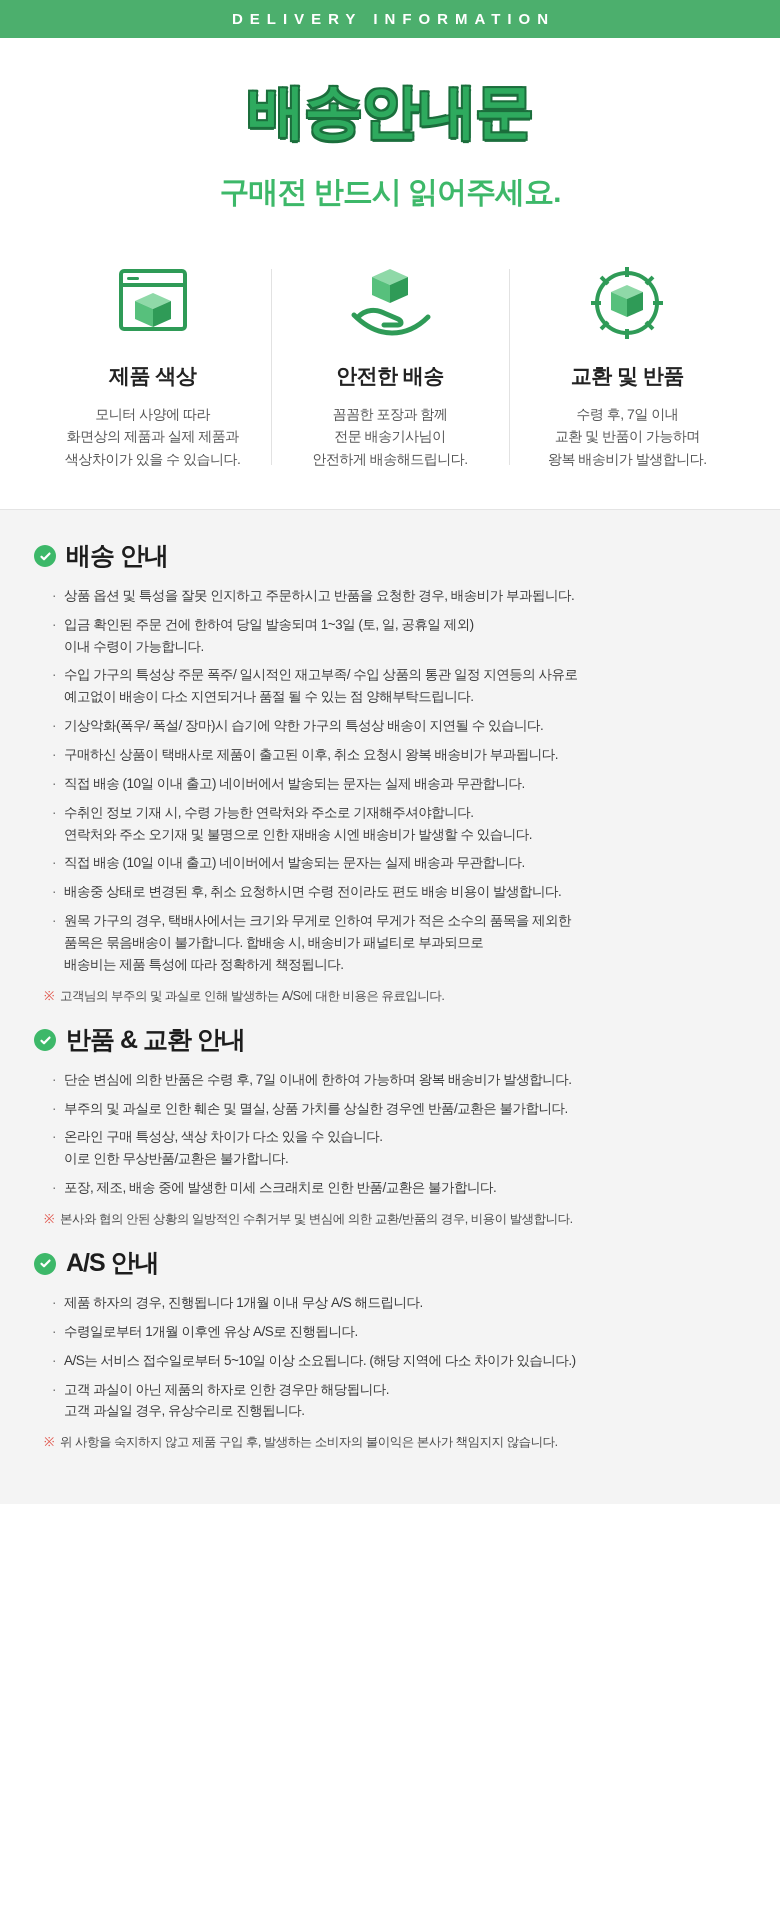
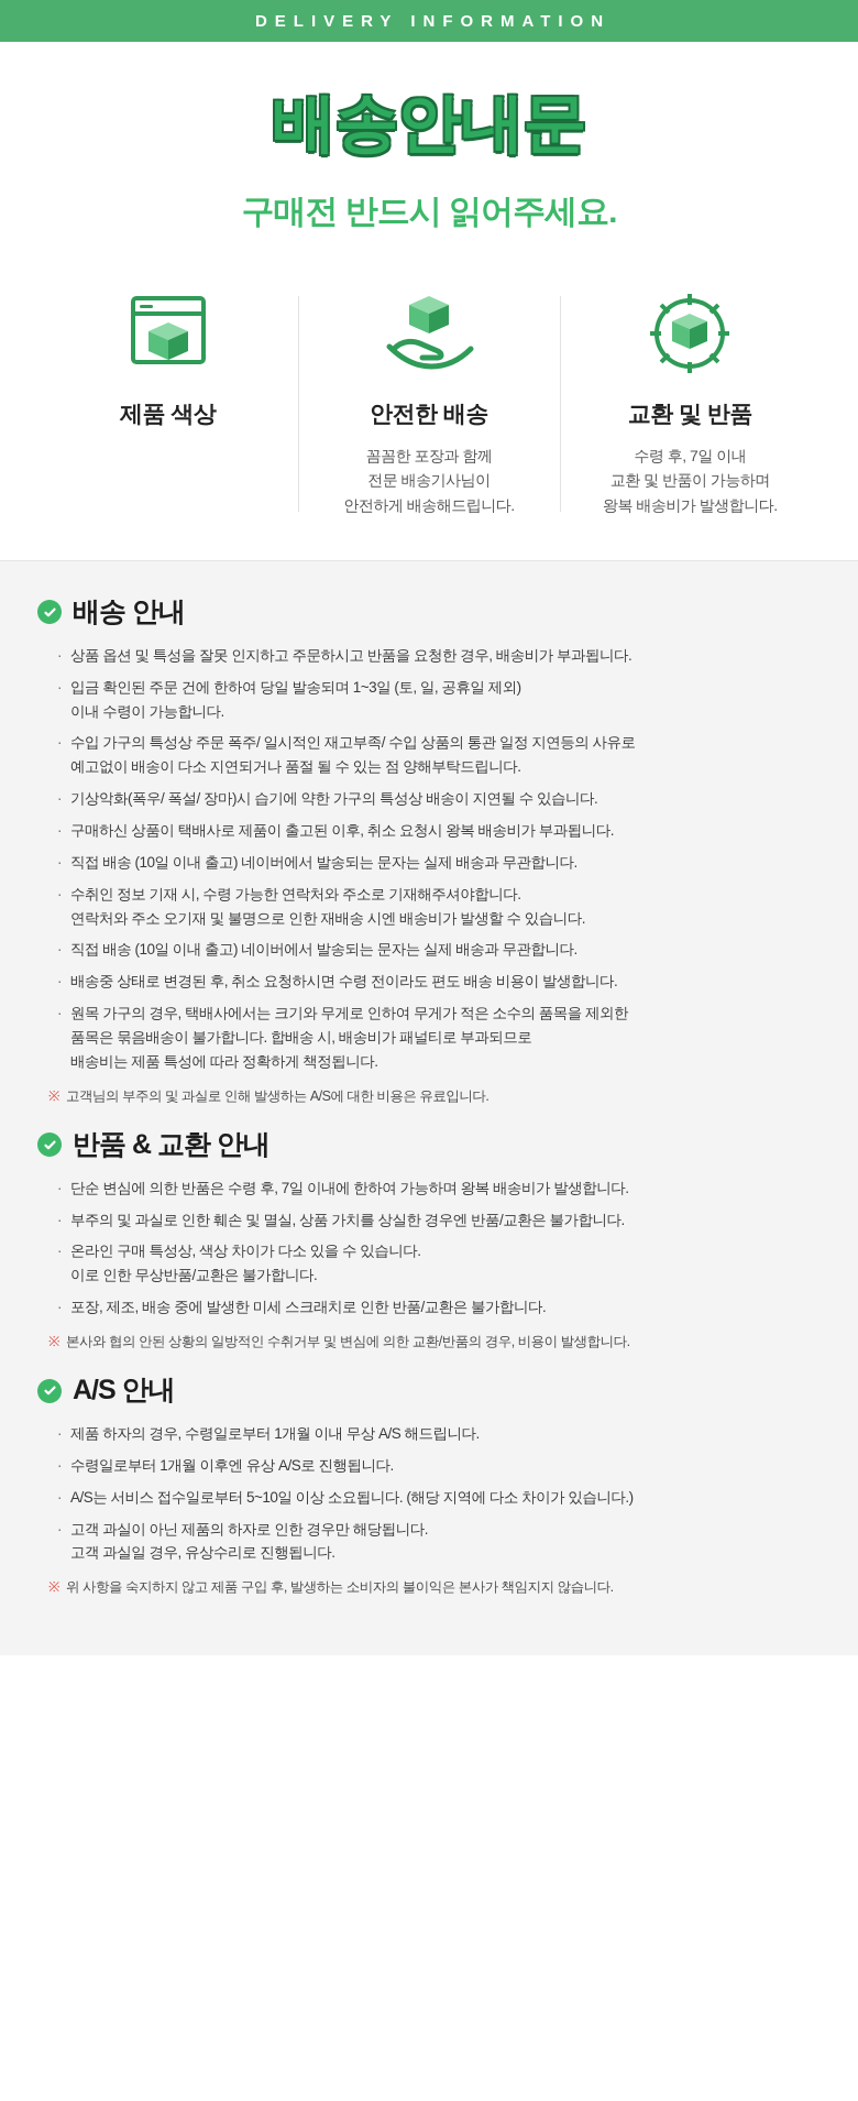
  DELIVERY INFORMATION
  배송안내문
  구매전 반드시 읽어주세요.
  제품 색상
- 모니터 사양에 따라
- 화면상의 제품과 실제 제품과
- 색상차이가 있을 수 있습니다.
  안전한 배송
  꼼꼼한 포장과 함께
  전문 배송기사님이
  안전하게 배송해드립니다.
  교환 및 반품
  수령 후, 7일 이내
  교환 및 반품이 가능하며
  왕복 배송비가 발생합니다.
  배송 안내
  ·
  상품 옵션 및 특성을 잘못 인지하고 주문하시고 반품을 요청한 경우, 배송비가 부과됩니다.
  ·
  입금 확인된 주문 건에 한하여 당일 발송되며 1~3일 (토, 일, 공휴일 제외)
  이내 수령이 가능합니다.
  ·
  수입 가구의 특성상 주문 폭주/ 일시적인 재고부족/ 수입 상품의 통관 일정 지연등의 사유로
  예고없이 배송이 다소 지연되거나 품절 될 수 있는 점 양해부탁드립니다.
  ·
  기상악화(폭우/ 폭설/ 장마)시 습기에 약한 가구의 특성상 배송이 지연될 수 있습니다.
  ·
  구매하신 상품이 택배사로 제품이 출고된 이후, 취소 요청시 왕복 배송비가 부과됩니다.
  ·
  직접 배송 (10일 이내 출고) 네이버에서 발송되는 문자는 실제 배송과 무관합니다.
  ·
  수취인 정보 기재 시, 수령 가능한 연락처와 주소로 기재해주셔야합니다.
  연락처와 주소 오기재 및 불명으로 인한 재배송 시엔 배송비가 발생할 수 있습니다.
  ·
  직접 배송 (10일 이내 출고) 네이버에서 발송되는 문자는 실제 배송과 무관합니다.
  ·
  배송중 상태로 변경된 후, 취소 요청하시면 수령 전이라도 편도 배송 비용이 발생합니다.
  ·
  원목 가구의 경우, 택배사에서는 크기와 무게로 인하여 무게가 적은 소수의 품목을 제외한
  품목은 묶음배송이 불가합니다. 합배송 시, 배송비가 패널티로 부과되므로
  배송비는 제품 특성에 따라 정확하게 책정됩니다.
  ※
  고객님의 부주의 및 과실로 인해 발생하는 A/S에 대한 비용은 유료입니다.
  반품 & 교환 안내
  ·
  단순 변심에 의한 반품은 수령 후, 7일 이내에 한하여 가능하며 왕복 배송비가 발생합니다.
  ·
  부주의 및 과실로 인한 훼손 및 멸실, 상품 가치를 상실한 경우엔 반품/교환은 불가합니다.
  ·
  온라인 구매 특성상, 색상 차이가 다소 있을 수 있습니다.
  이로 인한 무상반품/교환은 불가합니다.
  ·
  포장, 제조, 배송 중에 발생한 미세 스크래치로 인한 반품/교환은 불가합니다.
  ※
  본사와 협의 안된 상황의 일방적인 수취거부 및 변심에 의한 교환/반품의 경우, 비용이 발생합니다.
  A/S 안내
  ·
- 제품 하자의 경우, 진행됩니다 1개월 이내 무상 A/S 해드립니다.
+ 제품 하자의 경우, 수령일로부터 1개월 이내 무상 A/S 해드립니다.
  ·
  수령일로부터 1개월 이후엔 유상 A/S로 진행됩니다.
  ·
  A/S는 서비스 접수일로부터 5~10일 이상 소요됩니다. (해당 지역에 다소 차이가 있습니다.)
  ·
  고객 과실이 아닌 제품의 하자로 인한 경우만 해당됩니다.
  고객 과실일 경우, 유상수리로 진행됩니다.
  ※
  위 사항을 숙지하지 않고 제품 구입 후, 발생하는 소비자의 불이익은 본사가 책임지지 않습니다.
